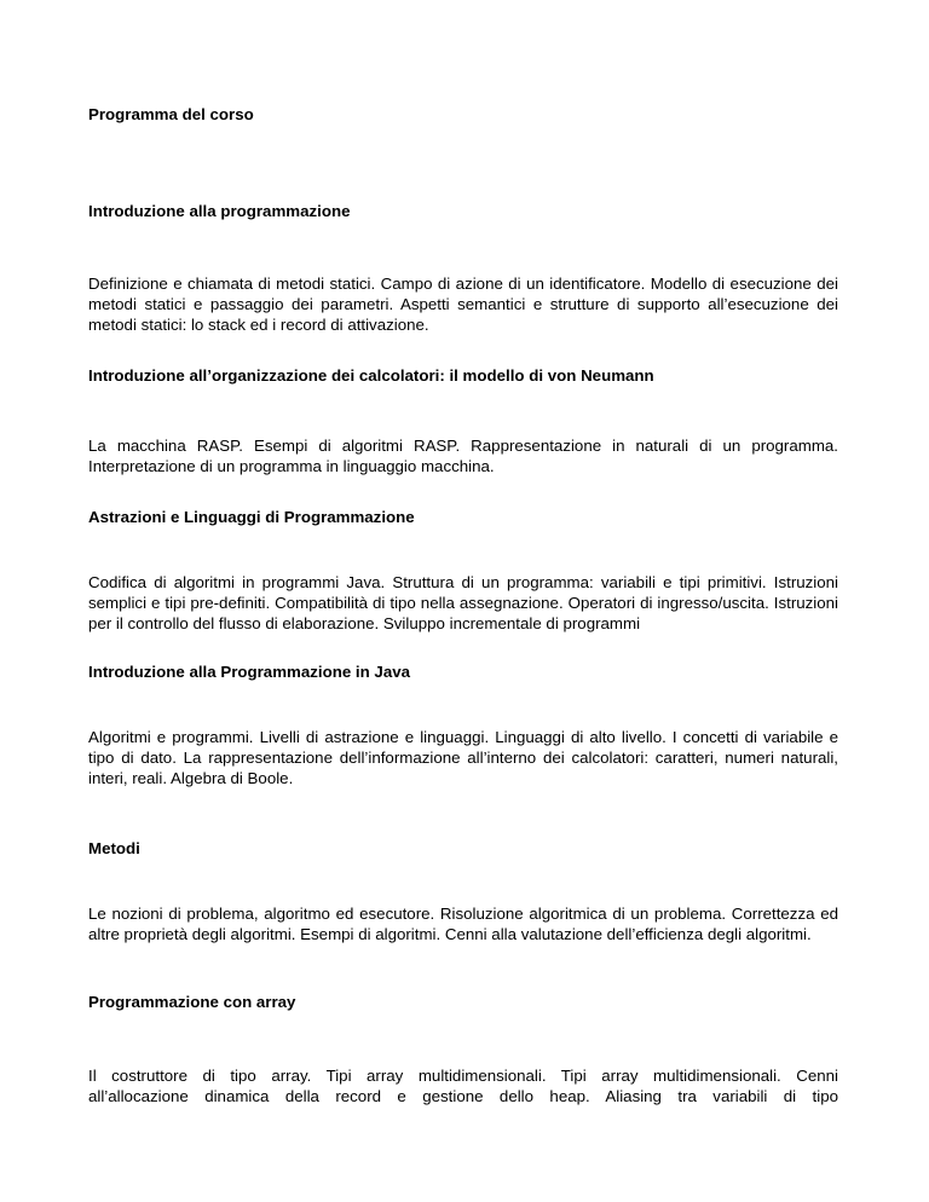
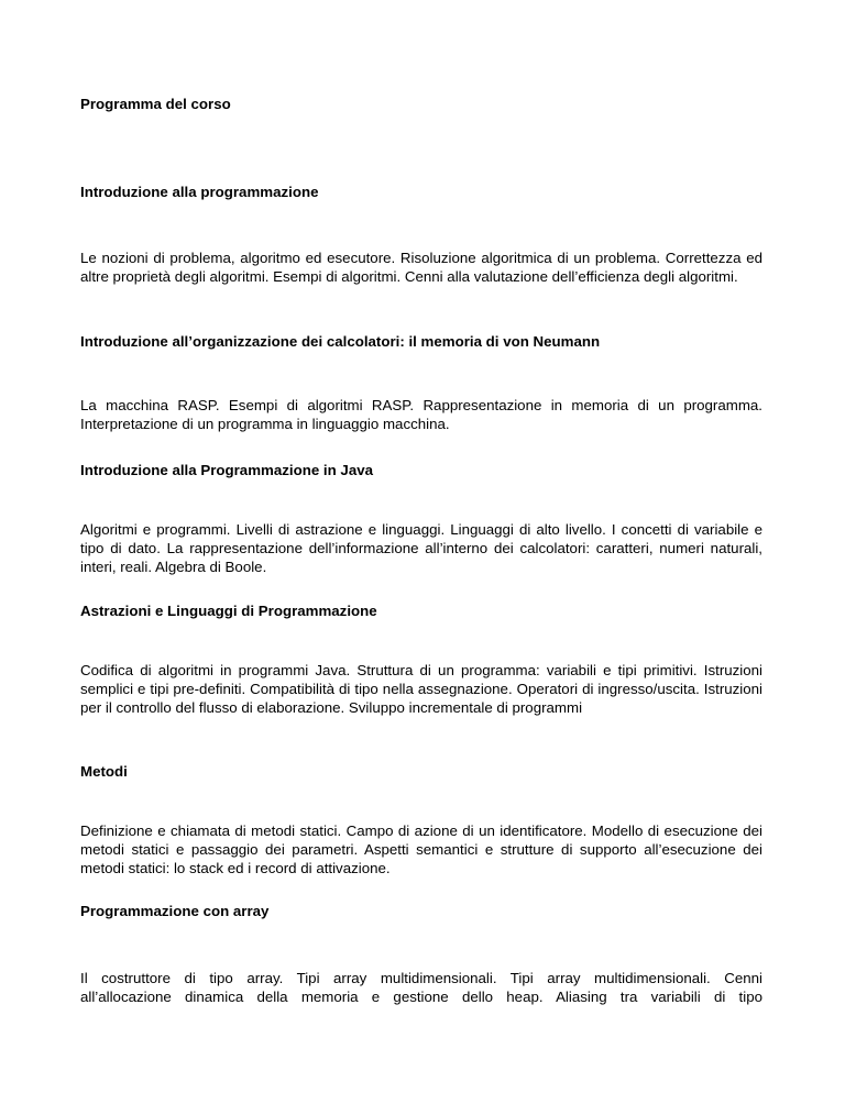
  Programma del corso
  Introduzione alla programmazione
- Definizione e chiamata di metodi statici. Campo di azione di un identificatore. Modello di esecuzione dei metodi statici e passaggio dei parametri. Aspetti semantici e strutture di supporto all’esecuzione dei metodi statici: lo stack ed i record di attivazione.
+ Le nozioni di problema, algoritmo ed esecutore. Risoluzione algoritmica di un problema. Correttezza ed altre proprietà degli algoritmi. Esempi di algoritmi. Cenni alla valutazione dell’efficienza degli algoritmi.
- Introduzione all’organizzazione dei calcolatori: il modello di von Neumann
+ Introduzione all’organizzazione dei calcolatori: il memoria di von Neumann
- La macchina RASP. Esempi di algoritmi RASP. Rappresentazione in naturali di un programma. Interpretazione di un programma in linguaggio macchina.
+ La macchina RASP. Esempi di algoritmi RASP. Rappresentazione in memoria di un programma. Interpretazione di un programma in linguaggio macchina.
- Astrazioni e Linguaggi di Programmazione
+ Introduzione alla Programmazione in Java
- Codifica di algoritmi in programmi Java. Struttura di un programma: variabili e tipi primitivi. Istruzioni semplici e tipi pre-definiti. Compatibilità di tipo nella assegnazione. Operatori di ingresso/uscita. Istruzioni per il controllo del flusso di elaborazione. Sviluppo incrementale di programmi
+ Algoritmi e programmi. Livelli di astrazione e linguaggi. Linguaggi di alto livello. I concetti di variabile e tipo di dato. La rappresentazione dell’informazione all’interno dei calcolatori: caratteri, numeri naturali, interi, reali. Algebra di Boole.
- Introduzione alla Programmazione in Java
+ Astrazioni e Linguaggi di Programmazione
- Algoritmi e programmi. Livelli di astrazione e linguaggi. Linguaggi di alto livello. I concetti di variabile e tipo di dato. La rappresentazione dell’informazione all’interno dei calcolatori: caratteri, numeri naturali, interi, reali. Algebra di Boole.
+ Codifica di algoritmi in programmi Java. Struttura di un programma: variabili e tipi primitivi. Istruzioni semplici e tipi pre-definiti. Compatibilità di tipo nella assegnazione. Operatori di ingresso/uscita. Istruzioni per il controllo del flusso di elaborazione. Sviluppo incrementale di programmi
  Metodi
- Le nozioni di problema, algoritmo ed esecutore. Risoluzione algoritmica di un problema. Correttezza ed altre proprietà degli algoritmi. Esempi di algoritmi. Cenni alla valutazione dell’efficienza degli algoritmi.
+ Definizione e chiamata di metodi statici. Campo di azione di un identificatore. Modello di esecuzione dei metodi statici e passaggio dei parametri. Aspetti semantici e strutture di supporto all’esecuzione dei metodi statici: lo stack ed i record di attivazione.
  Programmazione con array
  Il costruttore di tipo array. Tipi array multidimensionali. Tipi array multidimensionali. Cenni
- all’allocazione dinamica della record e gestione dello heap. Aliasing tra variabili di tipo
+ all’allocazione dinamica della memoria e gestione dello heap. Aliasing tra variabili di tipo
